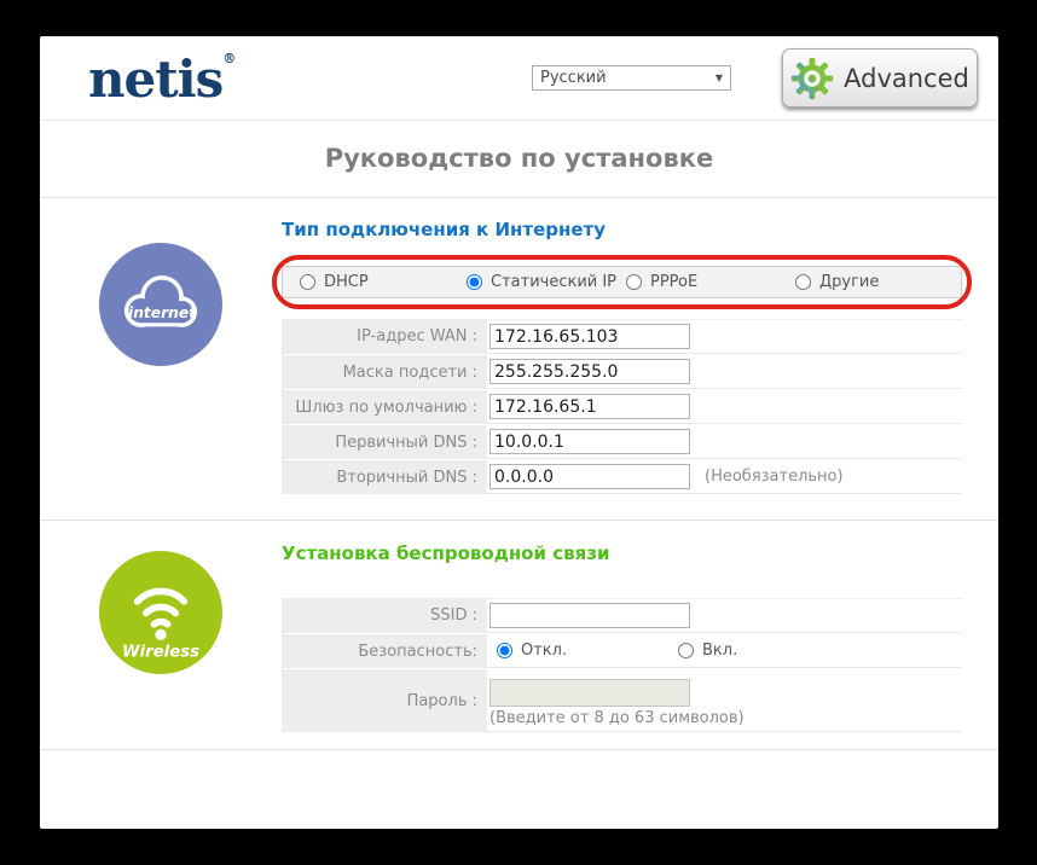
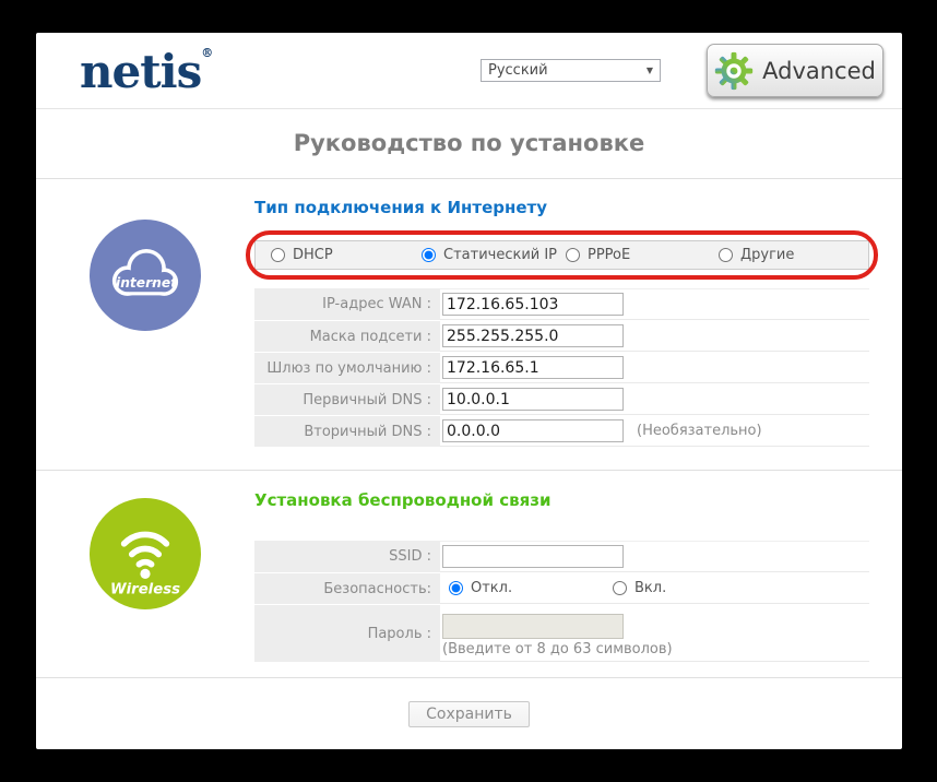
  netis®
  Русский
  ▼
  Advanced
  Руководство по установке
  internet
  Тип подключения к Интернету
  DHCP
  Статический IP
  PPPoE
  Другие
  IP-адрес WAN :
  172.16.65.103
  Маска подсети :
  255.255.255.0
  Шлюз по умолчанию :
  172.16.65.1
  Первичный DNS :
  10.0.0.1
  Вторичный DNS :
  0.0.0.0
  (Необязательно)
  Wireless
  Установка беспроводной связи
  SSID :
  Безопасность:
  Откл.
  Вкл.
  Пароль :
  (Введите от 8 до 63 символов)
+ Сохранить
